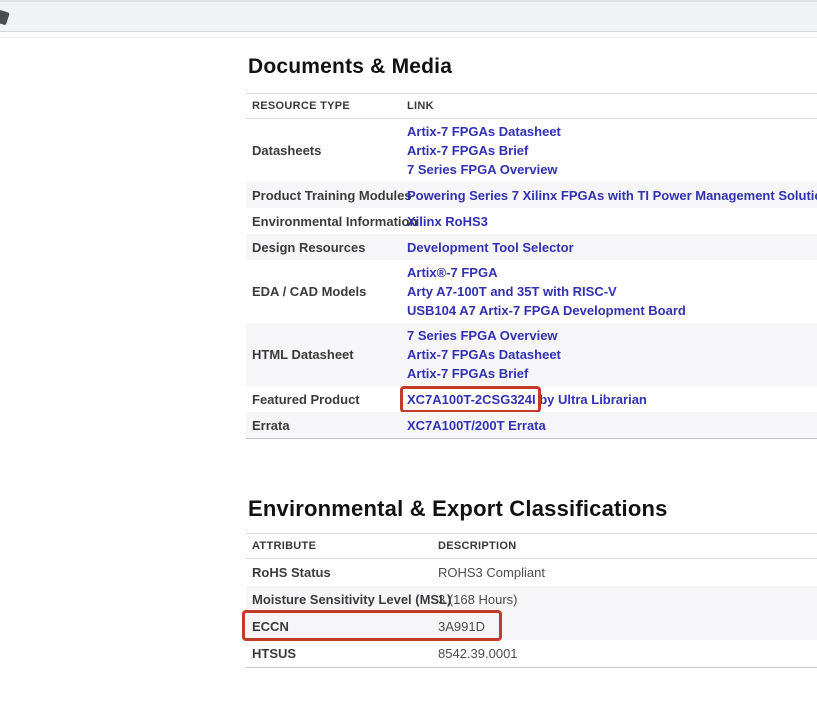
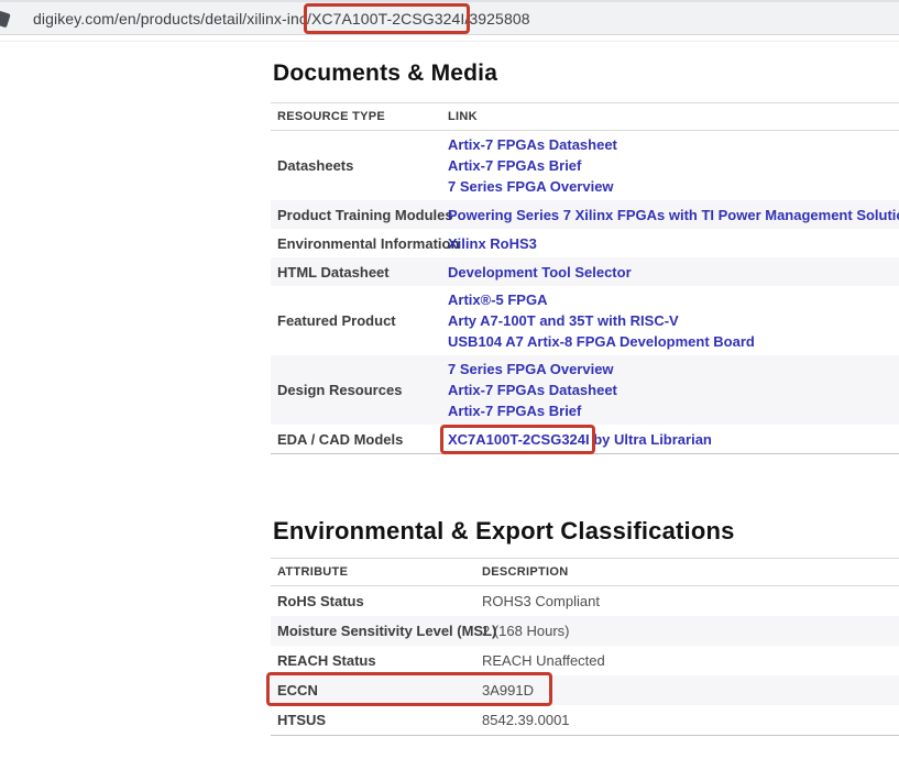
+ digikey.com/en/products/detail/xilinx-inc/XC7A100T-2CSG324I/3925808
  Documents & Media
  RESOURCE TYPE
  LINK
  Datasheets
  Artix-7 FPGAs Datasheet
  Artix-7 FPGAs Brief
  7 Series FPGA Overview
  Product Training Modules
  Powering Series 7 Xilinx FPGAs with TI Power Management Soluti
  Environmental Informatio
  Xilinx RoHS3
- Design Resources
+ HTML Datasheet
  Development Tool Selector
- EDA / CAD Models
+ Featured Product
- Artix®-7 FPGA
+ Artix®-5 FPGA
  Arty A7-100T and 35T with RISC-V
- USB104 A7 Artix-7 FPGA Development Board
+ USB104 A7 Artix-8 FPGA Development Board
- HTML Datasheet
+ Design Resources
  7 Series FPGA Overview
  Artix-7 FPGAs Datasheet
  Artix-7 FPGAs Brief
- Featured Product
+ EDA / CAD Models
  XC7A100T-2CSG324I by Ultra Librarian
- Errata
- XC7A100T/200T Errata
  Environmental & Export Classifications
  ATTRIBUTE
  DESCRIPTION
  RoHS Status
  ROHS3 Compliant
  Moisture Sensitivity Level (MSL
- 3 (168 Hours)
+ 2 (168 Hours)
+ REACH Status
+ REACH Unaffected
  ECCN
  3A991D
  HTSUS
  8542.39.0001
